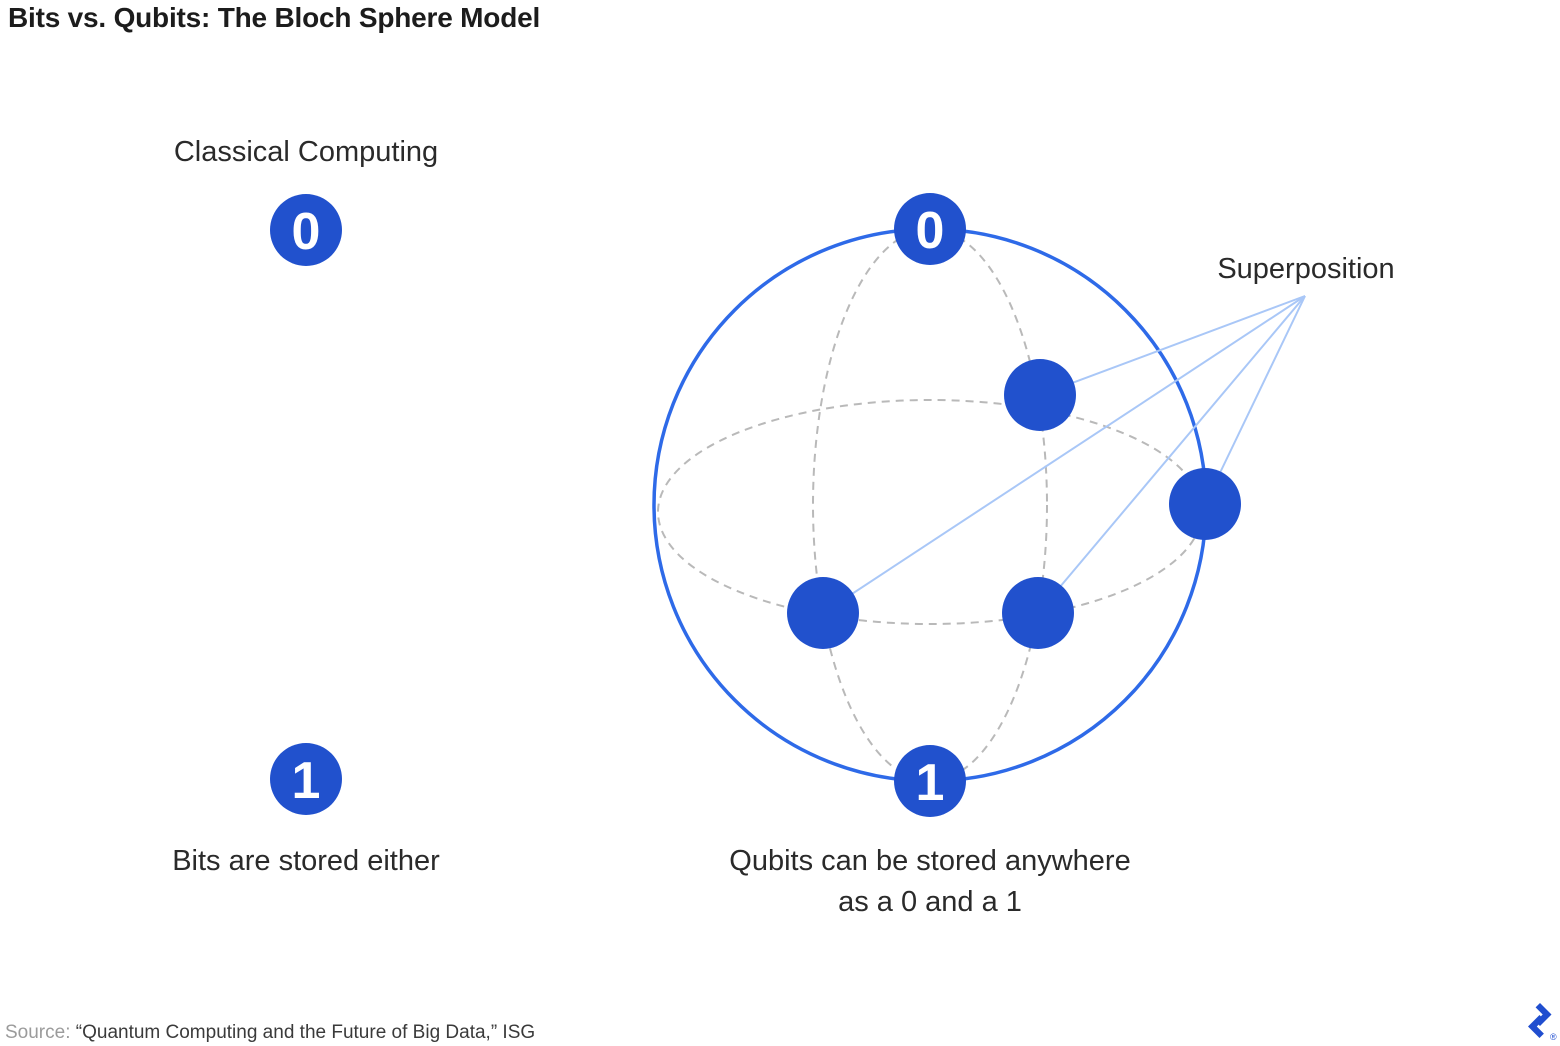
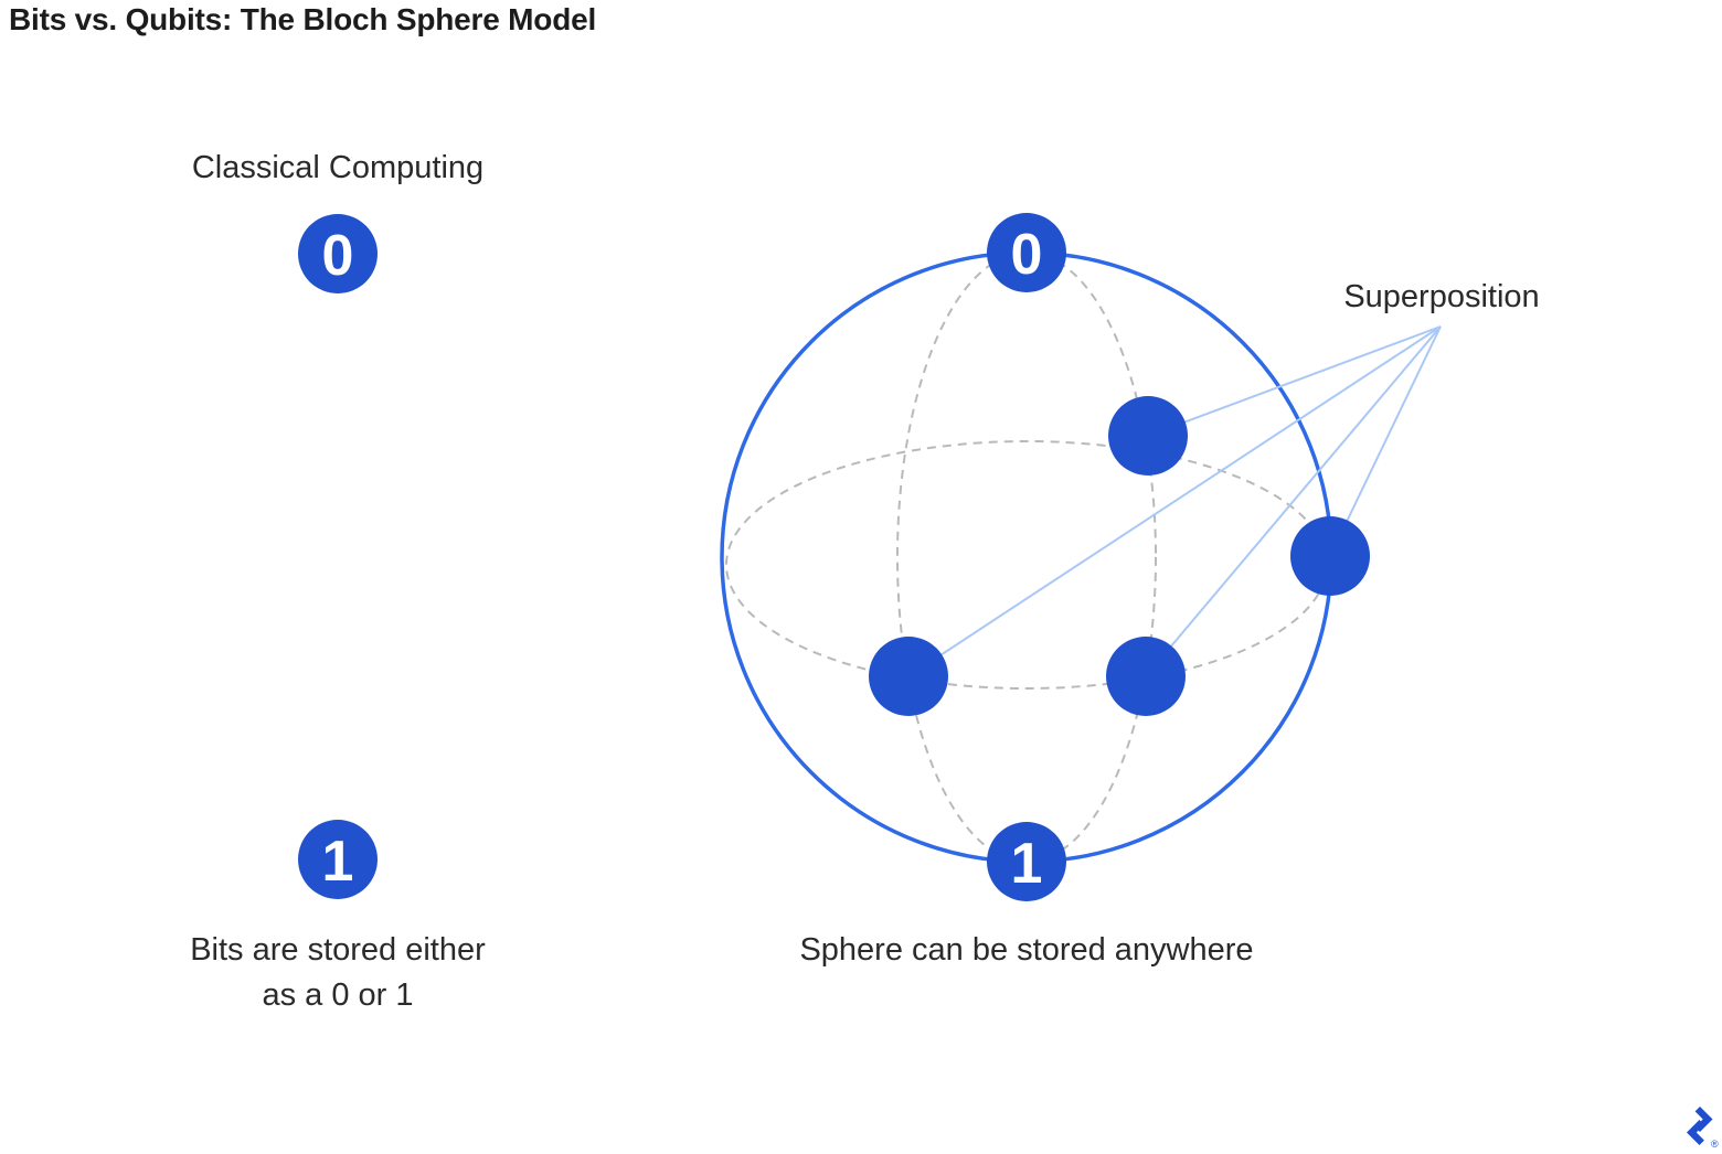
  Bits vs. Qubits: The Bloch Sphere Model
  Classical Computing
  Superposition
  0
  1
  0
  1
  ®
  Bits are stored either
+ as a 0 or 1
- Qubits can be stored anywhere
+ Sphere can be stored anywhere
- as a 0 and a 1
- Source: “Quantum Computing and the Future of Big Data,” ISG
